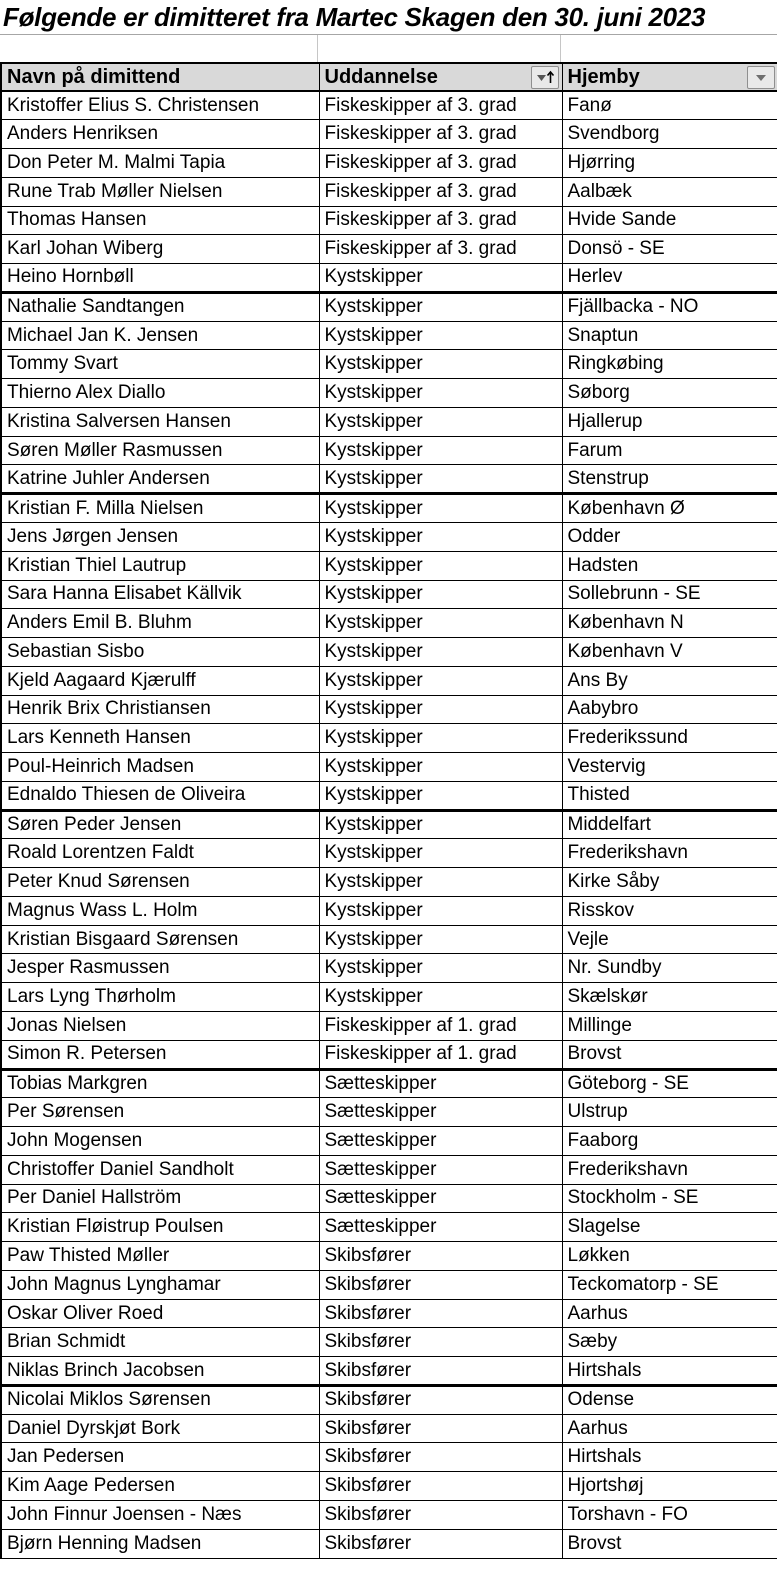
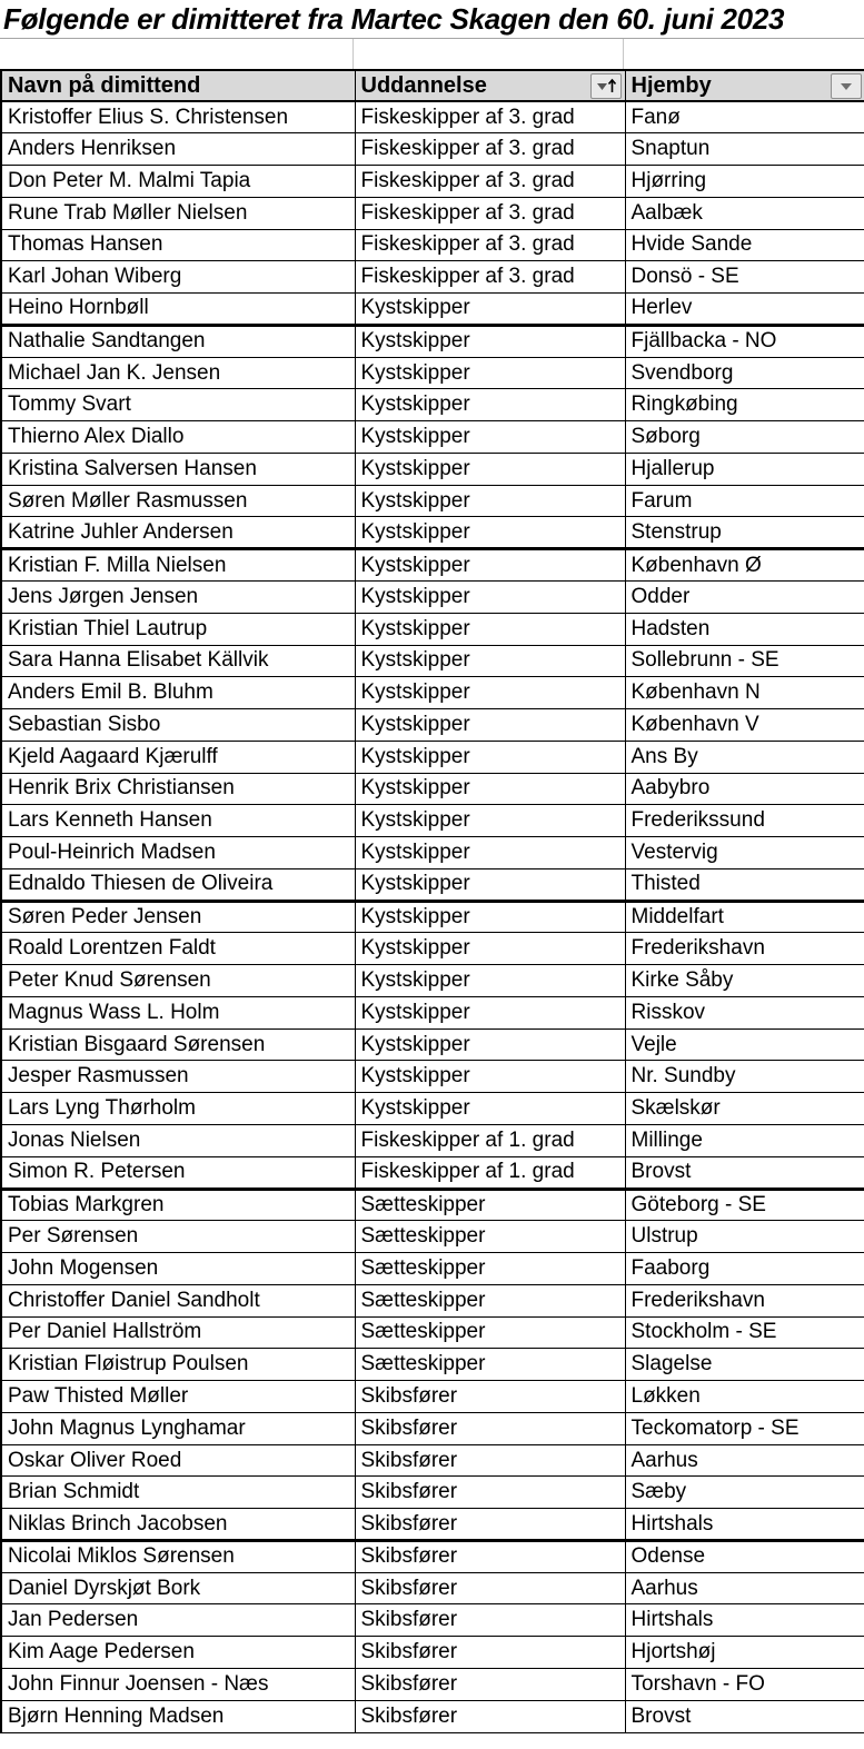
- Følgende er dimitteret fra Martec Skagen den 30. juni 2023
+ Følgende er dimitteret fra Martec Skagen den 60. juni 2023
  Navn på dimittend	Uddannelse	Hjemby
  Kristoffer Elius S. Christensen	Fiskeskipper af 3. grad	Fanø
- Anders Henriksen	Fiskeskipper af 3. grad	Svendborg
+ Anders Henriksen	Fiskeskipper af 3. grad	Snaptun
  Don Peter M. Malmi Tapia	Fiskeskipper af 3. grad	Hjørring
  Rune Trab Møller Nielsen	Fiskeskipper af 3. grad	Aalbæk
  Thomas Hansen	Fiskeskipper af 3. grad	Hvide Sande
  Karl Johan Wiberg	Fiskeskipper af 3. grad	Donsö - SE
  Heino Hornbøll	Kystskipper	Herlev
  Nathalie Sandtangen	Kystskipper	Fjällbacka - NO
- Michael Jan K. Jensen	Kystskipper	Snaptun
+ Michael Jan K. Jensen	Kystskipper	Svendborg
  Tommy Svart	Kystskipper	Ringkøbing
  Thierno Alex Diallo	Kystskipper	Søborg
  Kristina Salversen Hansen	Kystskipper	Hjallerup
  Søren Møller Rasmussen	Kystskipper	Farum
  Katrine Juhler Andersen	Kystskipper	Stenstrup
  Kristian F. Milla Nielsen	Kystskipper	København Ø
  Jens Jørgen Jensen	Kystskipper	Odder
  Kristian Thiel Lautrup	Kystskipper	Hadsten
  Sara Hanna Elisabet Källvik	Kystskipper	Sollebrunn - SE
  Anders Emil B. Bluhm	Kystskipper	København N
  Sebastian Sisbo	Kystskipper	København V
  Kjeld Aagaard Kjærulff	Kystskipper	Ans By
  Henrik Brix Christiansen	Kystskipper	Aabybro
  Lars Kenneth Hansen	Kystskipper	Frederikssund
  Poul-Heinrich Madsen	Kystskipper	Vestervig
  Ednaldo Thiesen de Oliveira	Kystskipper	Thisted
  Søren Peder Jensen	Kystskipper	Middelfart
  Roald Lorentzen Faldt	Kystskipper	Frederikshavn
  Peter Knud Sørensen	Kystskipper	Kirke Såby
  Magnus Wass L. Holm	Kystskipper	Risskov
  Kristian Bisgaard Sørensen	Kystskipper	Vejle
  Jesper Rasmussen	Kystskipper	Nr. Sundby
  Lars Lyng Thørholm	Kystskipper	Skælskør
  Jonas Nielsen	Fiskeskipper af 1. grad	Millinge
  Simon R. Petersen	Fiskeskipper af 1. grad	Brovst
  Tobias Markgren	Sætteskipper	Göteborg - SE
  Per Sørensen	Sætteskipper	Ulstrup
  John Mogensen	Sætteskipper	Faaborg
  Christoffer Daniel Sandholt	Sætteskipper	Frederikshavn
  Per Daniel Hallström	Sætteskipper	Stockholm - SE
  Kristian Fløistrup Poulsen	Sætteskipper	Slagelse
  Paw Thisted Møller	Skibsfører	Løkken
  John Magnus Lynghamar	Skibsfører	Teckomatorp - SE
  Oskar Oliver Roed	Skibsfører	Aarhus
  Brian Schmidt	Skibsfører	Sæby
  Niklas Brinch Jacobsen	Skibsfører	Hirtshals
  Nicolai Miklos Sørensen	Skibsfører	Odense
  Daniel Dyrskjøt Bork	Skibsfører	Aarhus
  Jan Pedersen	Skibsfører	Hirtshals
  Kim Aage Pedersen	Skibsfører	Hjortshøj
  John Finnur Joensen - Næs	Skibsfører	Torshavn - FO
  Bjørn Henning Madsen	Skibsfører	Brovst
